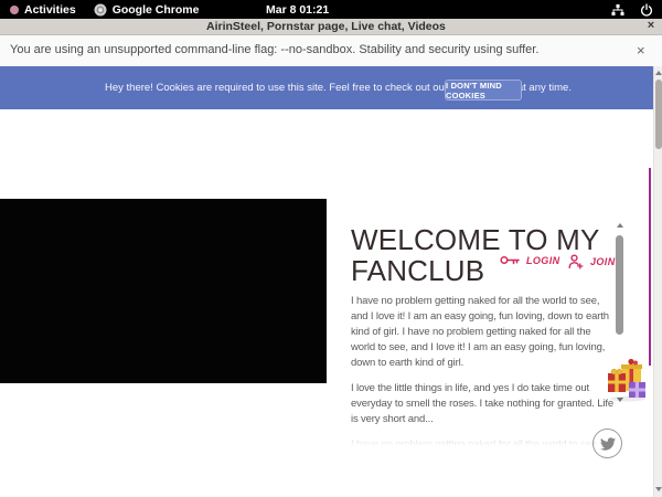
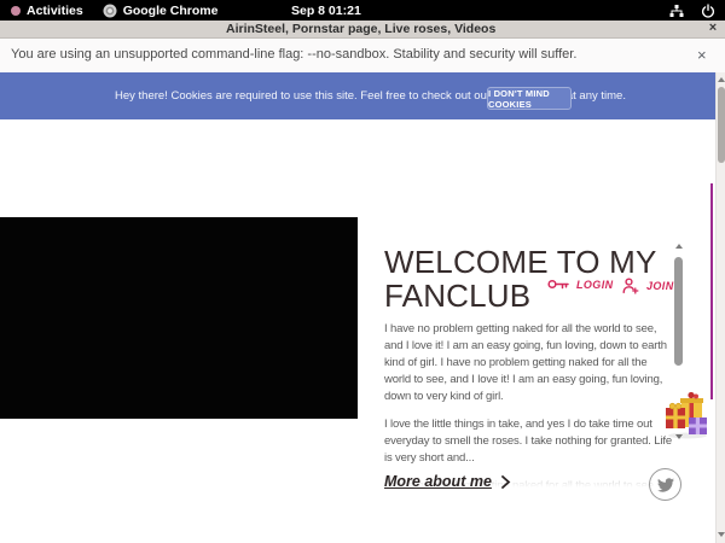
  Activities
  Google Chrome
- Mar 8 01:21
+ Sep 8 01:21
- AirinSteel, Pornstar page, Live chat, Videos
+ AirinSteel, Pornstar page, Live roses, Videos
  ×
- You are using an unsupported command-line flag: --no-sandbox. Stability and security using suffer.
+ You are using an unsupported command-line flag: --no-sandbox. Stability and security will suffer.
  ×
  Hey there! Cookies are required to use this site. Feel free to check out out any time.
  I DON'T MIND COOKIES
  LOGIN
  JOIN
  WELCOME TO MY FANCLUB
- I have no problem getting naked for all the world to see, and I love it! I am an easy going, fun loving, down to earth kind of girl. I have no problem getting naked for all the world to see, and I love it! I am an easy going, fun loving, down to earth kind of girl.
+ I have no problem getting naked for all the world to see, and I love it! I am an easy going, fun loving, down to earth kind of girl. I have no problem getting naked for all the world to see, and I love it! I am an easy going, fun loving, down to very kind of girl.
- I love the little things in life, and yes I do take time out everyday to smell the roses. I take nothing for granted. Life is very short and...
+ I love the little things in take, and yes I do take time out everyday to smell the roses. I take nothing for granted. Life is very short and...
+ More about me
